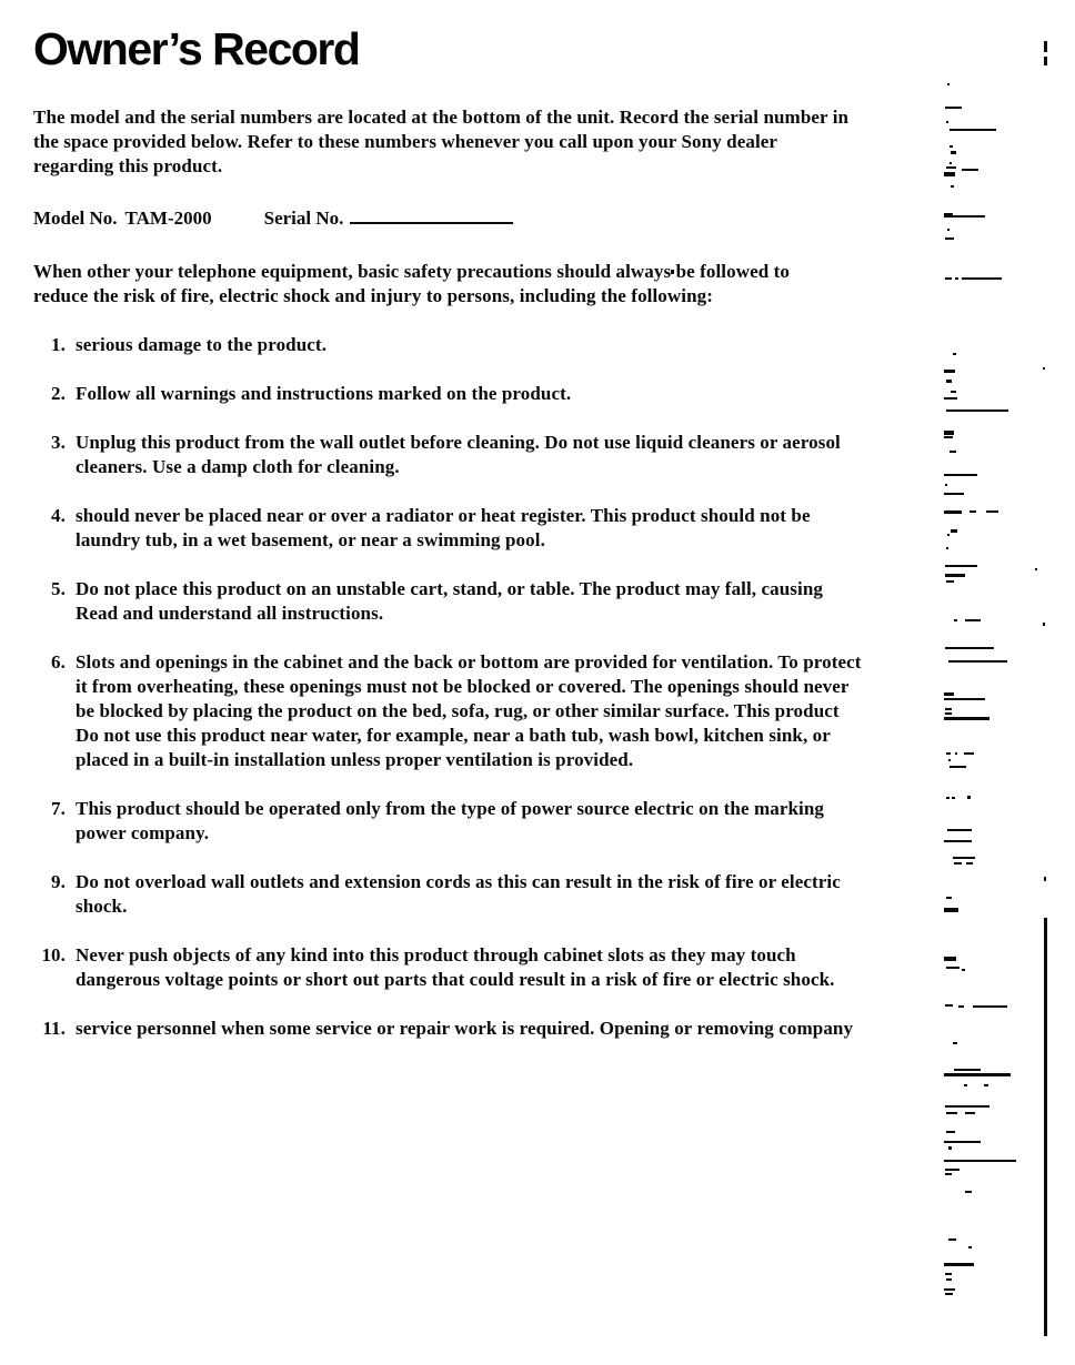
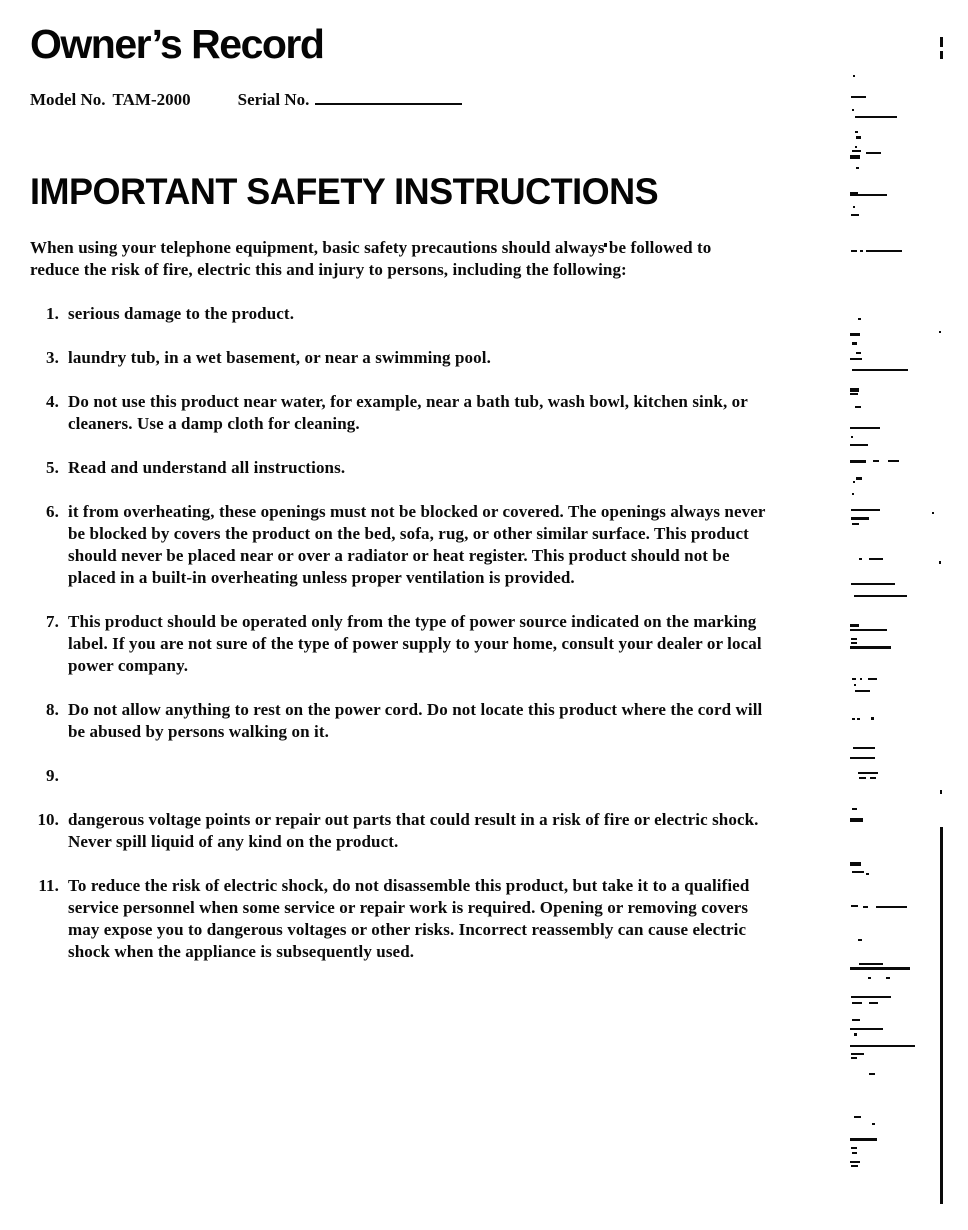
  Owner’s Record
- The model and the serial numbers are located at the bottom of the unit. Record the serial number in
- the space provided below. Refer to these numbers whenever you call upon your Sony dealer
- regarding this product.
  Model No. TAM-2000 Serial No.
+ IMPORTANT SAFETY INSTRUCTIONS
- When other your telephone equipment, basic safety precautions should always be followed to
+ When using your telephone equipment, basic safety precautions should always be followed to
- reduce the risk of fire, electric shock and injury to persons, including the following:
+ reduce the risk of fire, electric this and injury to persons, including the following:
  1.
  serious damage to the product.
- 2.
- Follow all warnings and instructions marked on the product.
  3.
- Unplug this product from the wall outlet before cleaning. Do not use liquid cleaners or aerosol
- cleaners. Use a damp cloth for cleaning.
+ laundry tub, in a wet basement, or near a swimming pool.
  4.
- should never be placed near or over a radiator or heat register. This product should not be
+ Do not use this product near water, for example, near a bath tub, wash bowl, kitchen sink, or
- laundry tub, in a wet basement, or near a swimming pool.
+ cleaners. Use a damp cloth for cleaning.
  5.
- Do not place this product on an unstable cart, stand, or table. The product may fall, causing
  Read and understand all instructions.
  6.
- Slots and openings in the cabinet and the back or bottom are provided for ventilation. To protect
- it from overheating, these openings must not be blocked or covered. The openings should never
+ it from overheating, these openings must not be blocked or covered. The openings always never
- be blocked by placing the product on the bed, sofa, rug, or other similar surface. This product
+ be blocked by covers the product on the bed, sofa, rug, or other similar surface. This product
- Do not use this product near water, for example, near a bath tub, wash bowl, kitchen sink, or
+ should never be placed near or over a radiator or heat register. This product should not be
- placed in a built-in installation unless proper ventilation is provided.
+ placed in a built-in overheating unless proper ventilation is provided.
  7.
- This product should be operated only from the type of power source electric on the marking
+ This product should be operated only from the type of power source indicated on the marking
+ label. If you are not sure of the type of power supply to your home, consult your dealer or local
  power company.
+ 8.
+ Do not allow anything to rest on the power cord. Do not locate this product where the cord will
+ be abused by persons walking on it.
  9.
- Do not overload wall outlets and extension cords as this can result in the risk of fire or electric
- shock.
  10.
- Never push objects of any kind into this product through cabinet slots as they may touch
- dangerous voltage points or short out parts that could result in a risk of fire or electric shock.
+ dangerous voltage points or repair out parts that could result in a risk of fire or electric shock.
+ Never spill liquid of any kind on the product.
  11.
+ To reduce the risk of electric shock, do not disassemble this product, but take it to a qualified
- service personnel when some service or repair work is required. Opening or removing company
+ service personnel when some service or repair work is required. Opening or removing covers
+ may expose you to dangerous voltages or other risks. Incorrect reassembly can cause electric
+ shock when the appliance is subsequently used.
